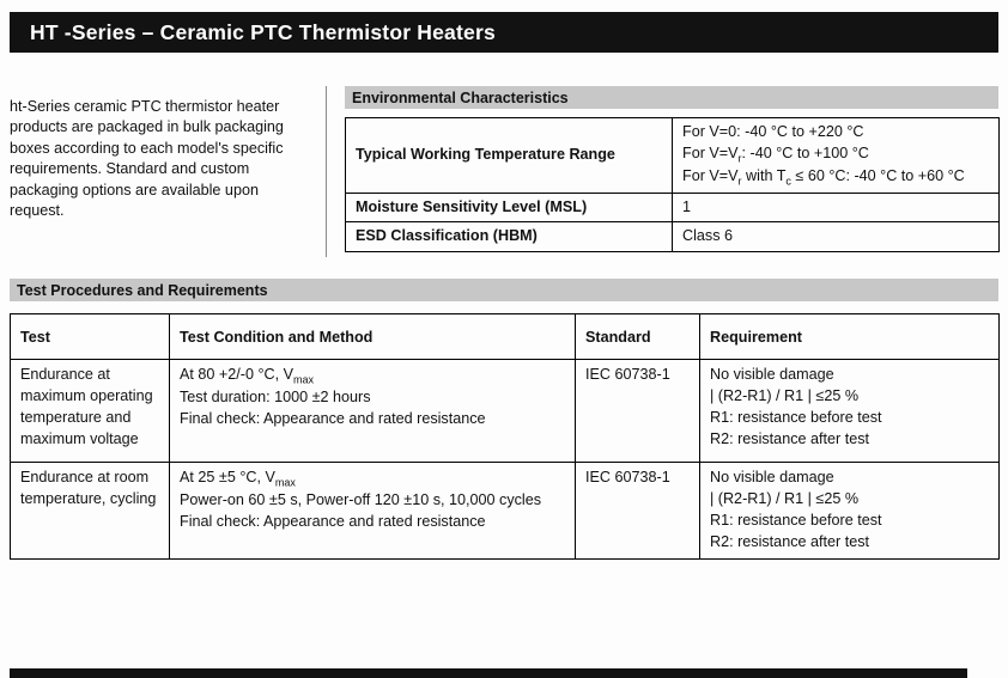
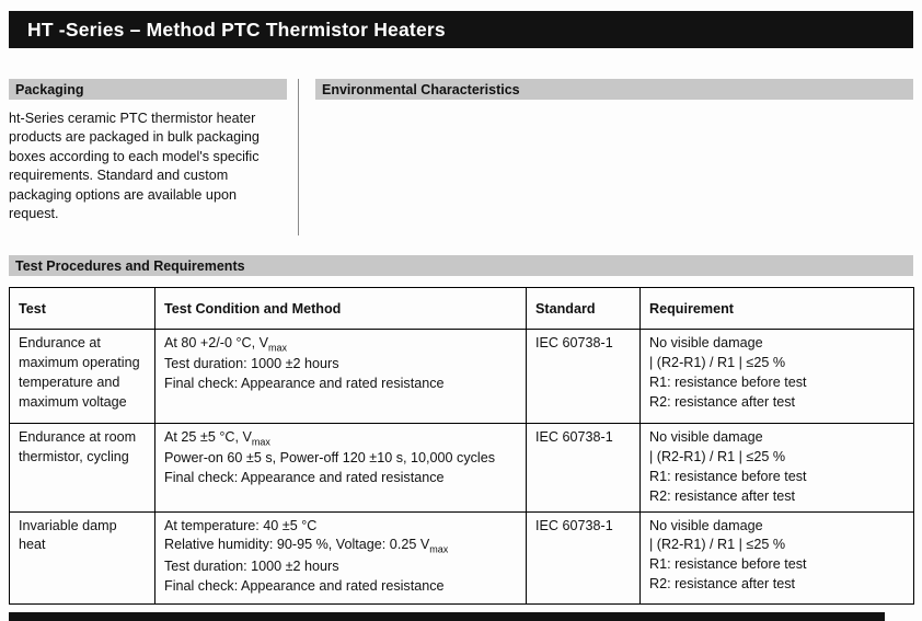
- HT -Series – Ceramic PTC Thermistor Heaters
+ HT -Series – Method PTC Thermistor Heaters
+ Packaging
  ht-Series ceramic PTC thermistor heater products are packaged in bulk packaging boxes according to each model's specific requirements. Standard and custom packaging options are available upon request.
  Environmental Characteristics
- Typical Working Temperature Range	For V=0: -40 °C to +220 °CFor V=Vr: -40 °C to +100 °CFor V=Vr with Tc ≤ 60 °C: -40 °C to +60 °C
- Moisture Sensitivity Level (MSL)	1
- ESD Classification (HBM)	Class 6
  Test Procedures and Requirements
  Test	Test Condition and Method	Standard	Requirement
  Endurance at maximum operating temperature and maximum voltage	At 80 +2/-0 °C, VmaxTest duration: 1000 ±2 hoursFinal check: Appearance and rated resistance	IEC 60738-1	No visible damage| (R2-R1) / R1 | ≤25 %R1: resistance before testR2: resistance after test
- Endurance at room temperature, cycling	At 25 ±5 °C, VmaxPower-on 60 ±5 s, Power-off 120 ±10 s, 10,000 cyclesFinal check: Appearance and rated resistance	IEC 60738-1	No visible damage| (R2-R1) / R1 | ≤25 %R1: resistance before testR2: resistance after test
+ Endurance at room thermistor, cycling	At 25 ±5 °C, VmaxPower-on 60 ±5 s, Power-off 120 ±10 s, 10,000 cyclesFinal check: Appearance and rated resistance	IEC 60738-1	No visible damage| (R2-R1) / R1 | ≤25 %R1: resistance before testR2: resistance after test
+ Invariable damp heat	At temperature: 40 ±5 °CRelative humidity: 90-95 %, Voltage: 0.25 VmaxTest duration: 1000 ±2 hoursFinal check: Appearance and rated resistance	IEC 60738-1	No visible damage| (R2-R1) / R1 | ≤25 %R1: resistance before testR2: resistance after test
